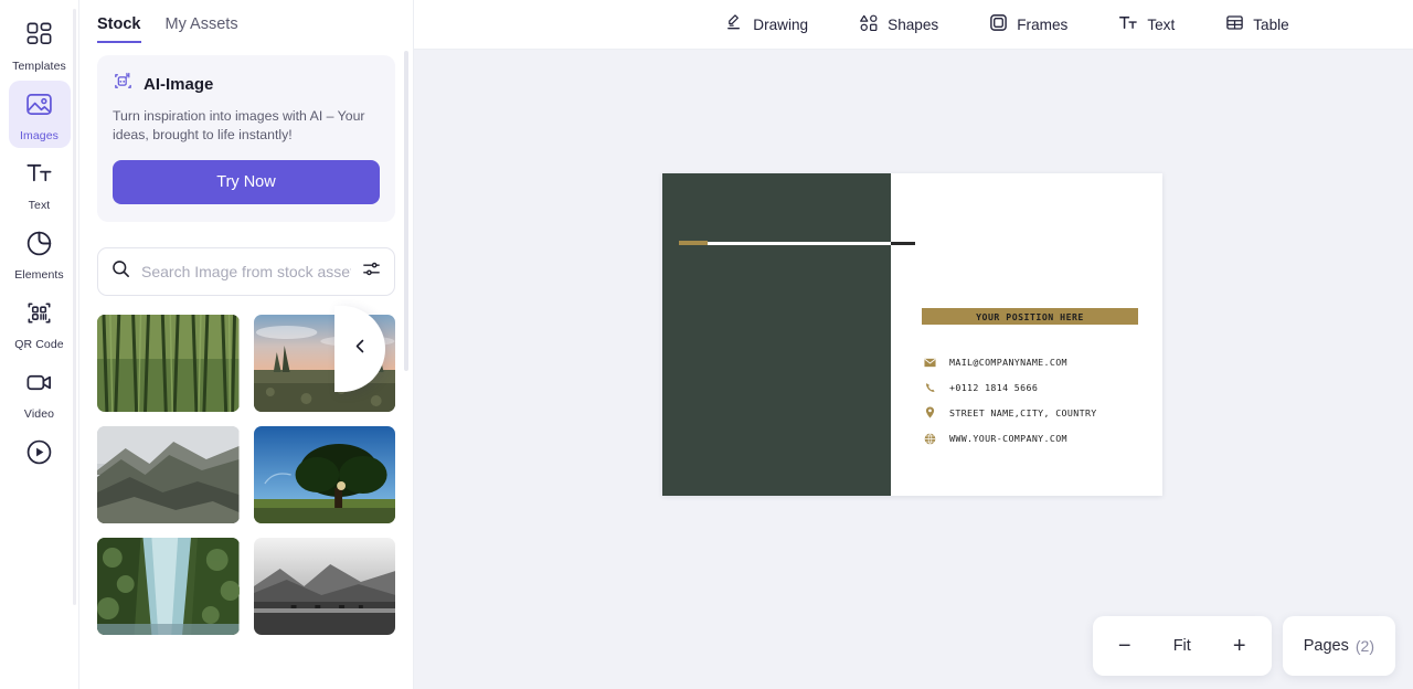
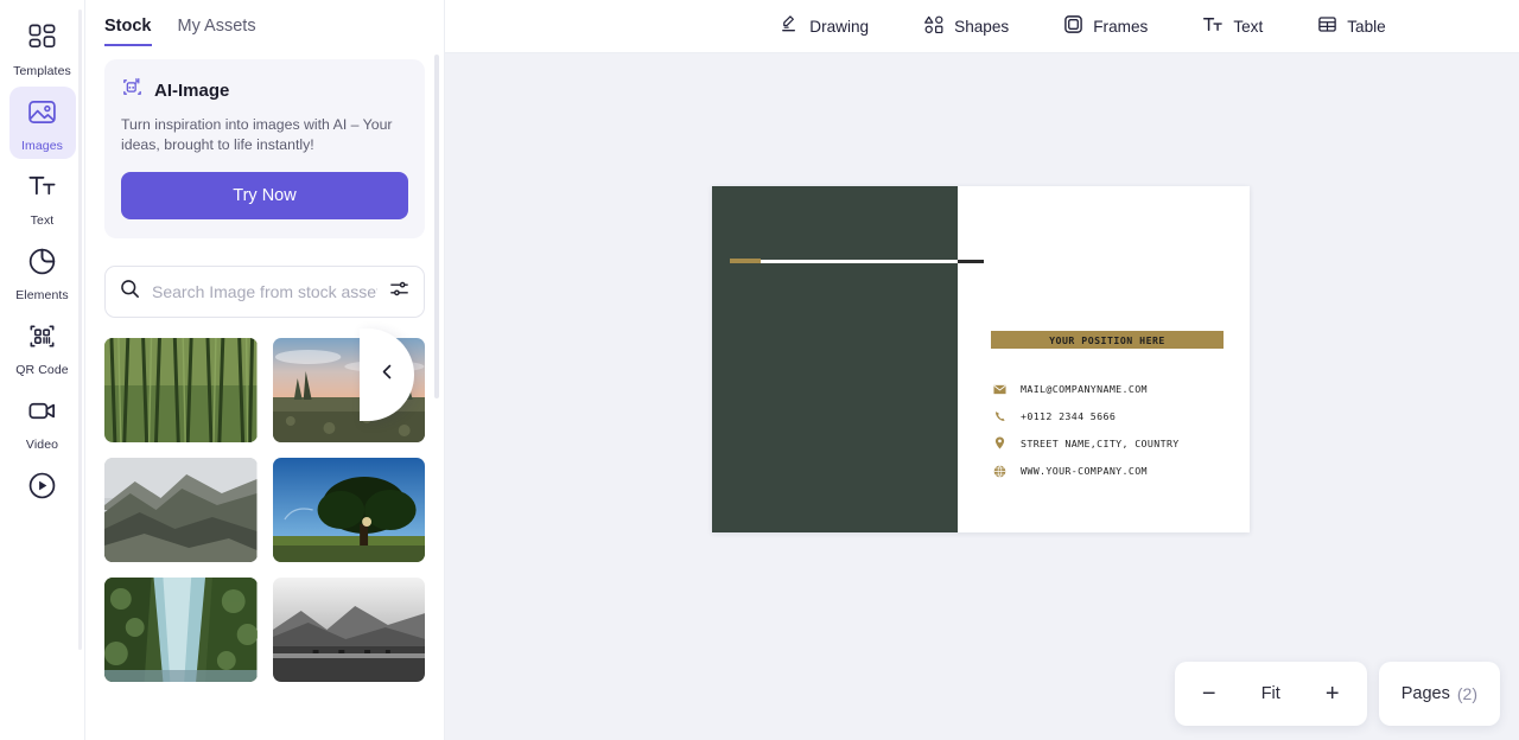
  Templates
  Images
  Text
  Elements
  QR Code
  Video
  Stock
  My Assets
  AI-Image
  Turn inspiration into images with AI – Your ideas, brought to life instantly!
  Try Now
  Search Image from stock asse
  Drawing
  Shapes
  Frames
  Text
  Table
  YOUR POSITION HERE
  MAIL@COMPANYNAME.COM
- +0112 1814 5666
+ +0112 2344 5666
  STREET NAME,CITY, COUNTRY
  WWW.YOUR-COMPANY.COM
  −
  Fit
  +
  Pages
  (2)
